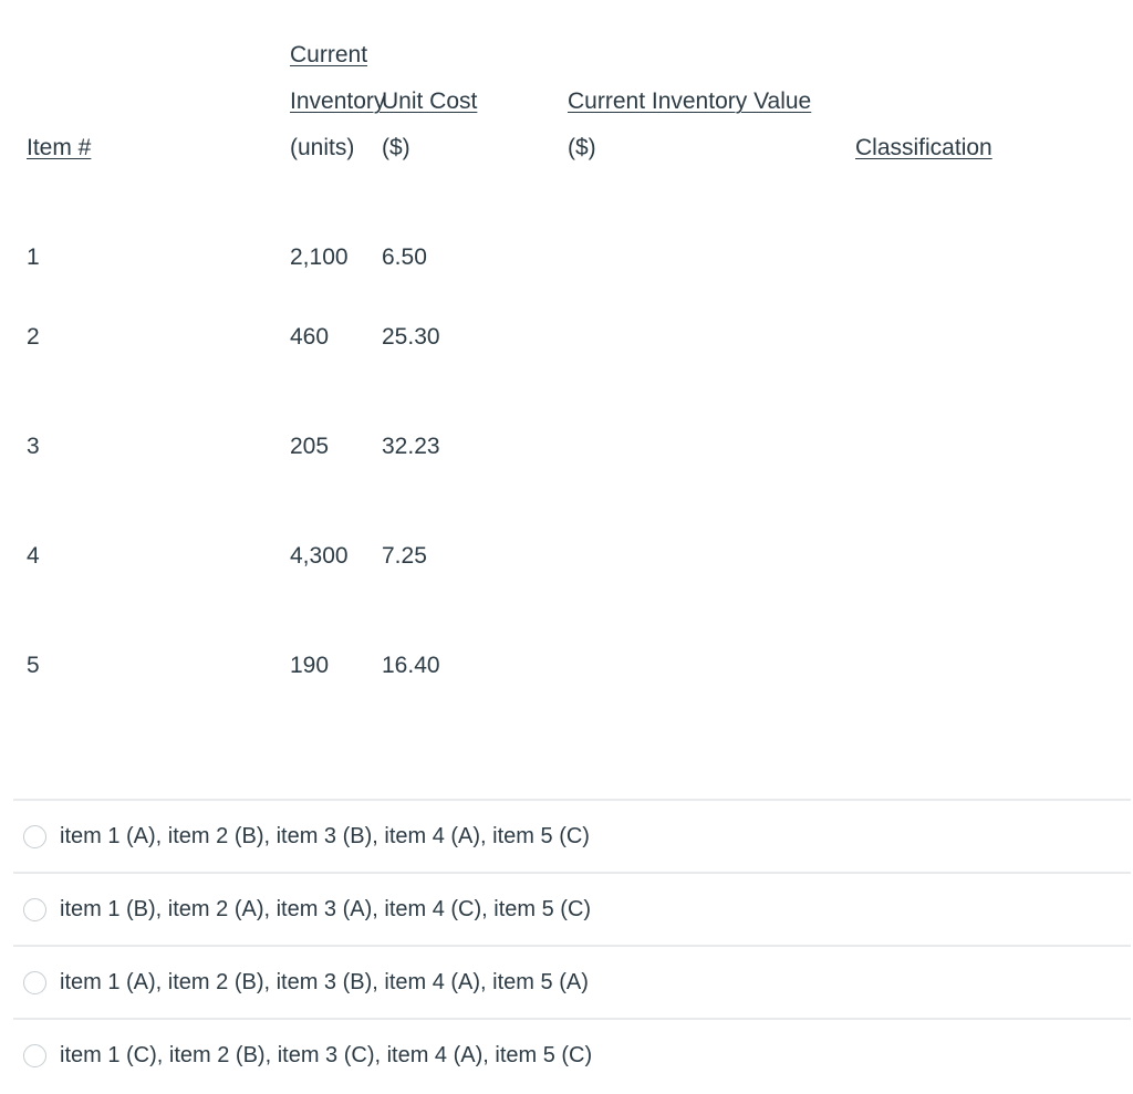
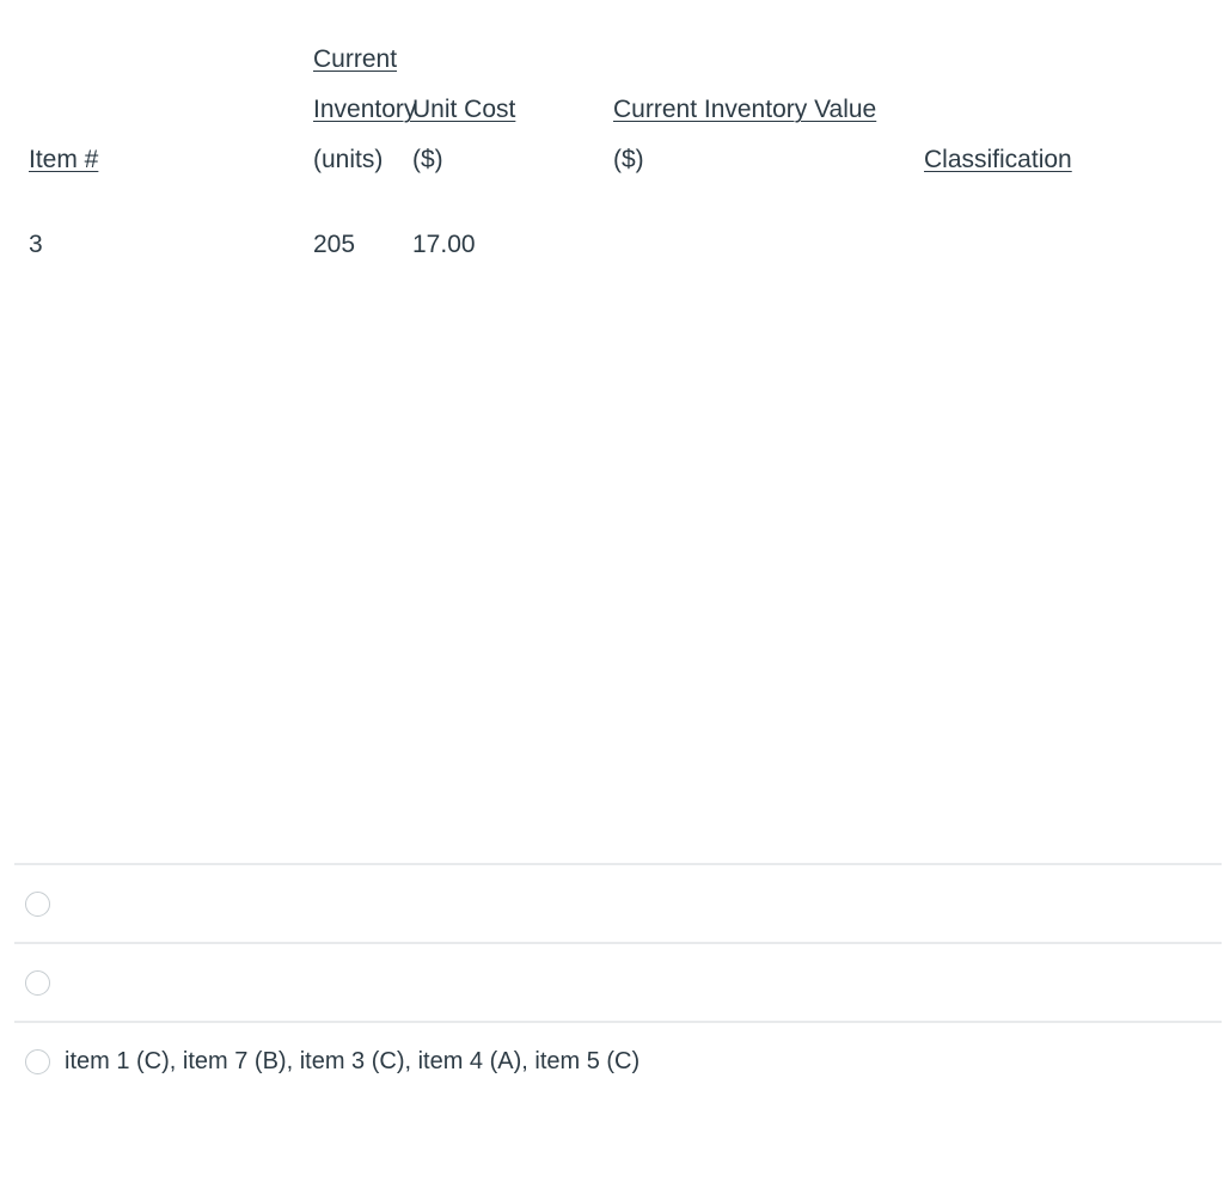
  Item #	Current Inventory (units)	Unit Cost ($)	Current Inventory Value ($)	Classification
- 1	2,100	6.50
- 2	460	25.30
- 3	205	32.23
+ 3	205	17.00
- 4	4,300	7.25
- 5	190	16.40
- item 1 (A), item 2 (B), item 3 (B), item 4 (A), item 5 (C)
- item 1 (B), item 2 (A), item 3 (A), item 4 (C), item 5 (C)
- item 1 (A), item 2 (B), item 3 (B), item 4 (A), item 5 (A)
- item 1 (C), item 2 (B), item 3 (C), item 4 (A), item 5 (C)
+ item 1 (C), item 7 (B), item 3 (C), item 4 (A), item 5 (C)
